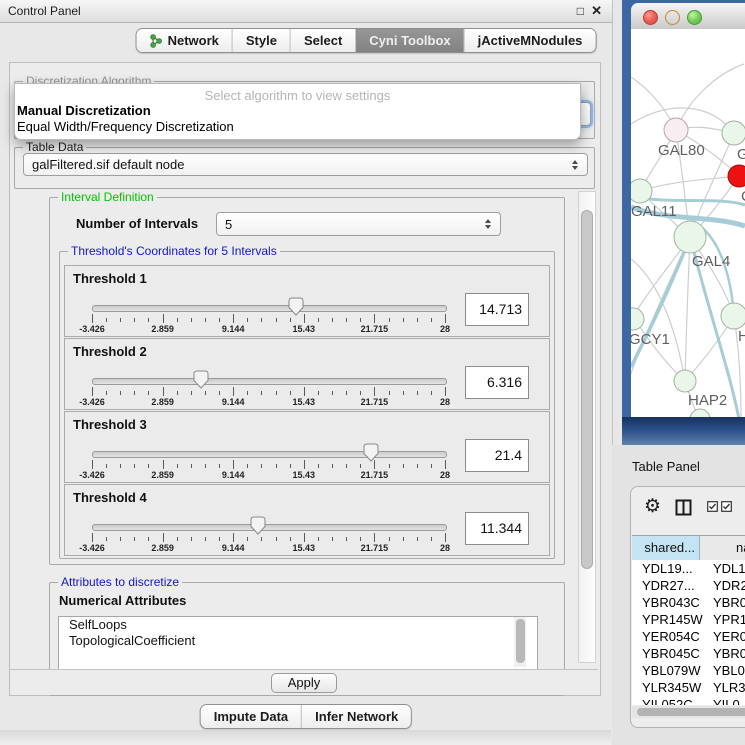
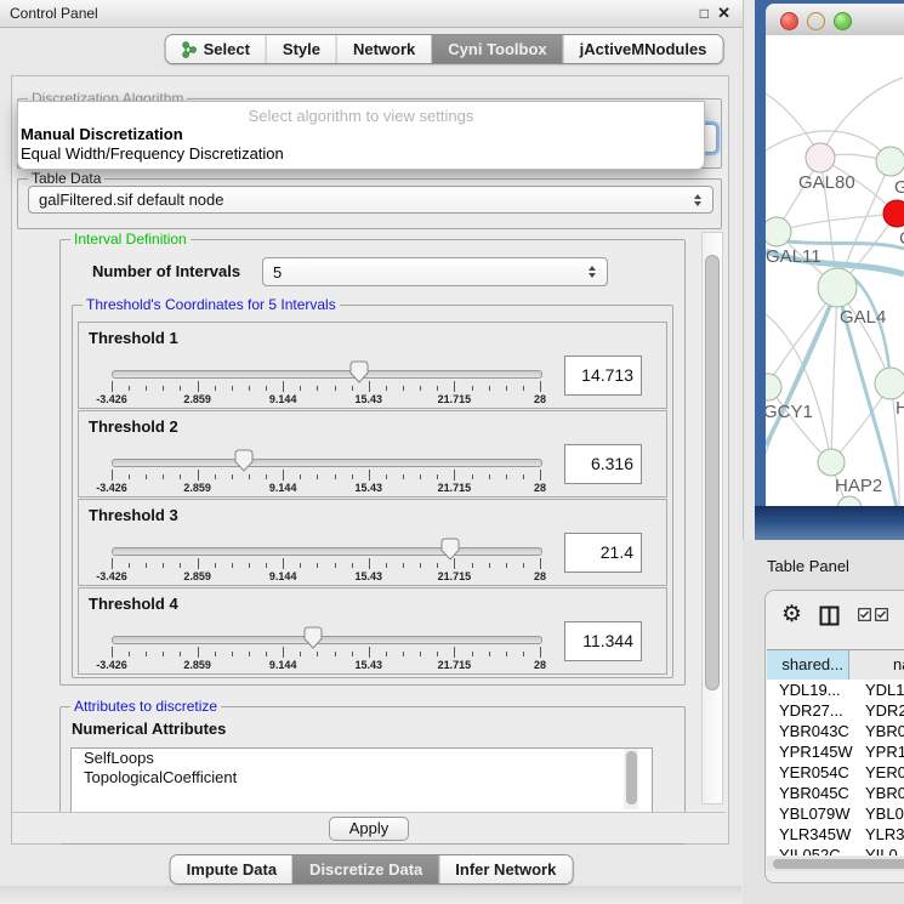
  Control Panel
  □
  ✕
- Network
+ Select
  Style
- Select
+ Network
  Cyni Toolbox
  jActiveMNodules
  Discretization Algorithm
  Select algorithm to view settings
  Manual Discretization
  Equal Width/Frequency Discretization
  Table Data
  galFiltered.sif default node
  Interval Definition
  Number of Intervals
  5
  Threshold's Coordinates for 5 Intervals
  Threshold 1
  -3.426
  2.859
  9.144
  15.43
  21.715
  28
  14.713
  Threshold 2
  -3.426
  2.859
  9.144
  15.43
  21.715
  28
  6.316
  Threshold 3
  -3.426
  2.859
  9.144
  15.43
  21.715
  28
  21.4
  Threshold 4
  -3.426
  2.859
  9.144
  15.43
  21.715
  28
  11.344
  Attributes to discretize
  Numerical Attributes
  SelfLoops
  TopologicalCoefficient
  Apply
  Impute Data
+ Discretize Data
  Infer Network
  GAL80
  GAL11
  GAL4
  GCY1
  H
  HAP2
  Table Panel
  ⚙
  shared...
  YDL19...
  YDL1
  YDR27...
  YDR2
  YBR043C
  YBR0
  YPR145W
  YPR1
  YER054C
  YER0
  YBR045C
  YBR0
  YBL079W
  YBL0
  YLR345W
  YLR3
  YIL052C
  YIL0
